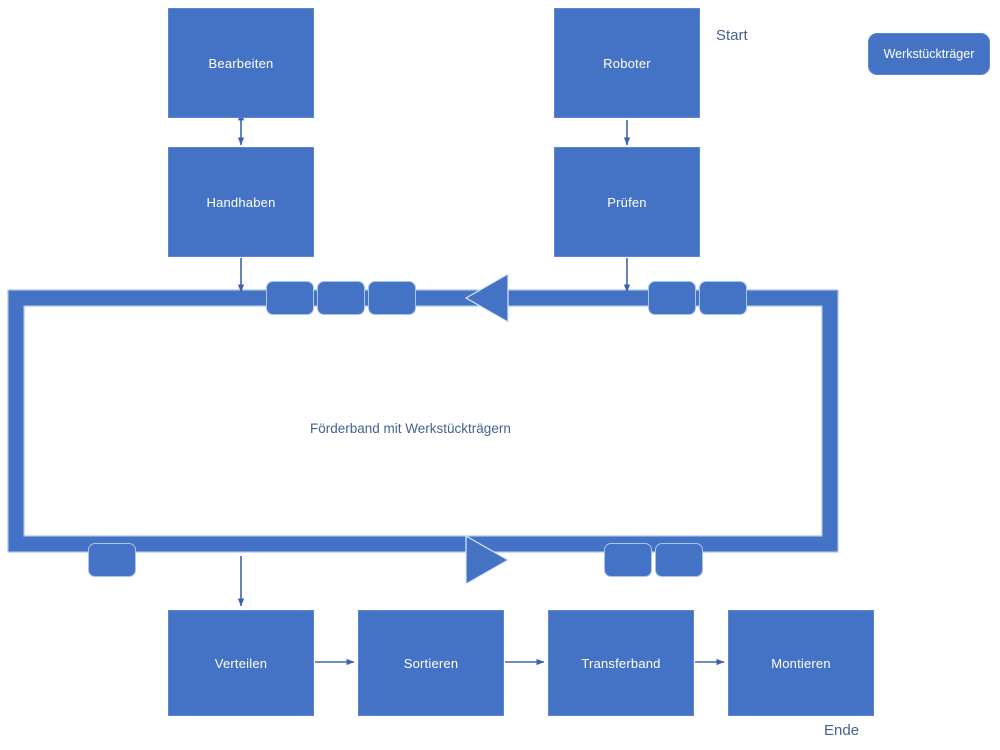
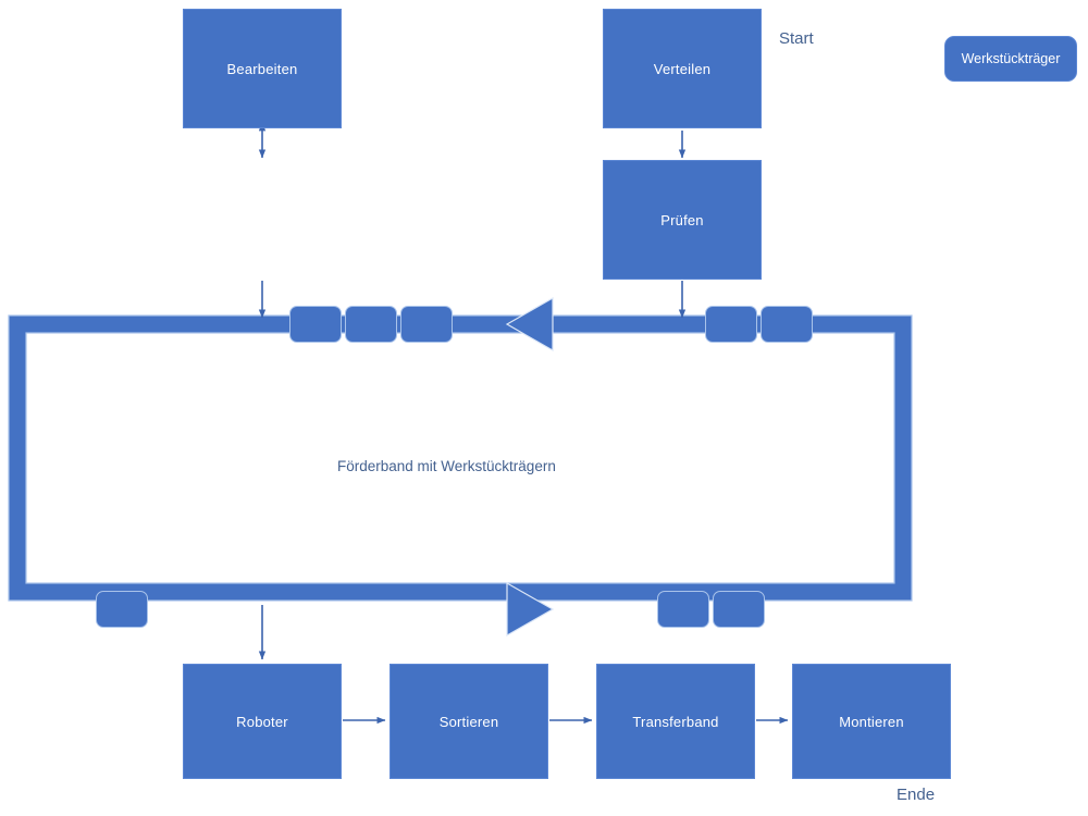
  Bearbeiten
- Handhaben
- Roboter
+ Verteilen
  Prüfen
- Verteilen
+ Roboter
  Sortieren
  Transferband
  Montieren
  Start
  Ende
  Förderband mit Werkstückträgern
  Werkstückträger
